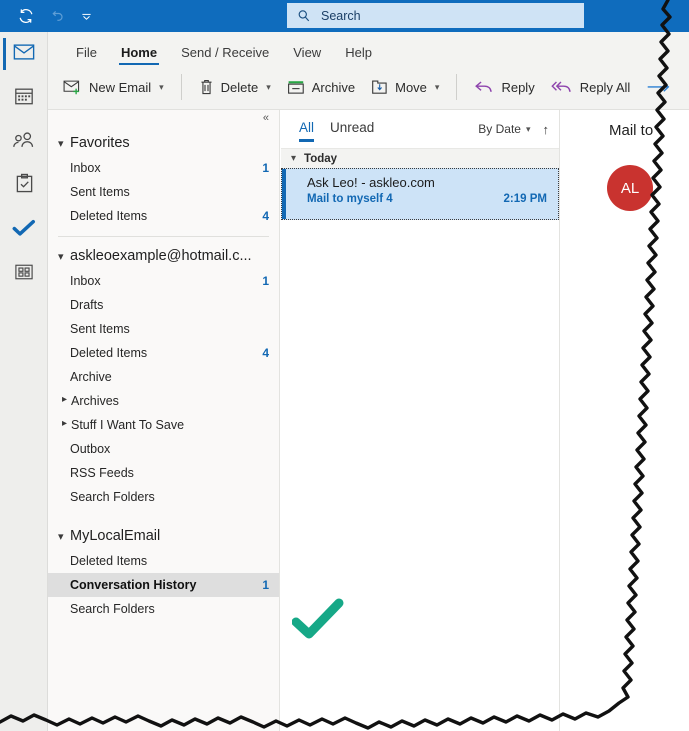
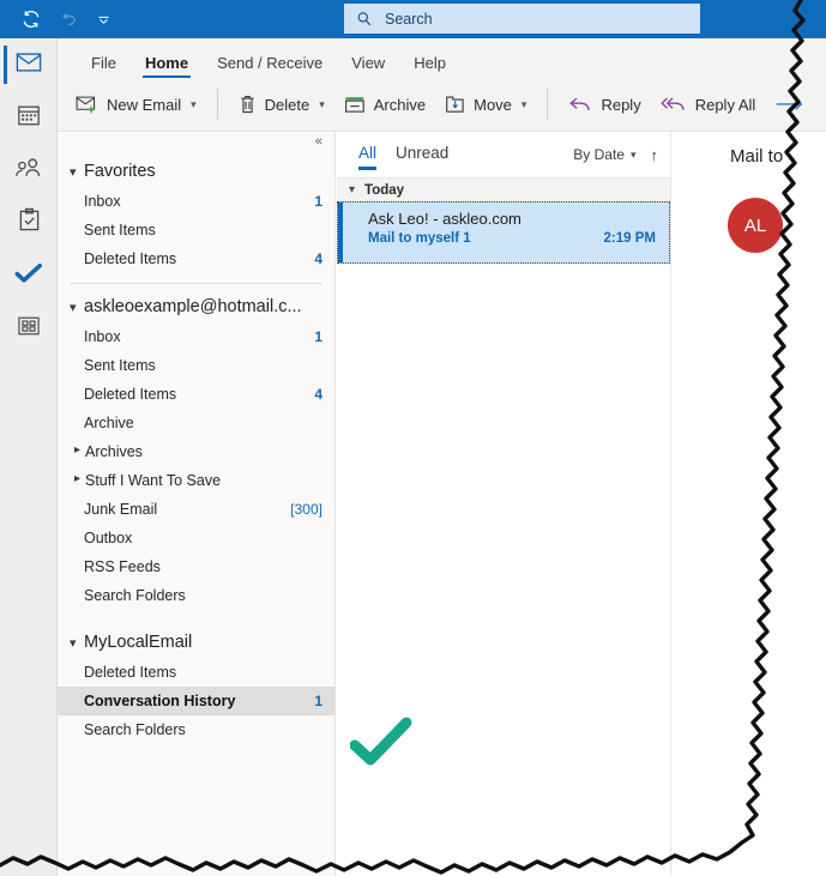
  Search
  File
  Home
  Send / Receive
  View
  Help
  New Email
  ▾
  Delete
  ▾
  Archive
  Move
  ▾
  Reply
  Reply All
  «
  ▾
  Favorites
  Inbox
  1
  Sent Items
  Deleted Items
  4
  ▾
  askleoexample@hotmail.c...
  Inbox
  1
- Drafts
  Sent Items
  Deleted Items
  4
  Archive
  ▸
  Archives
  ▸
  Stuff I Want To Save
+ Junk Email
+ [300]
  Outbox
  RSS Feeds
  Search Folders
  ▾
  MyLocalEmail
  Deleted Items
  Conversation History
  1
  Search Folders
  All
  Unread
  By Date
  ▾
  ↑
  ▾
  Today
  Ask Leo! - askleo.com
- Mail to myself 4
+ Mail to myself 1
  2:19 PM
  Mail to
  AL
